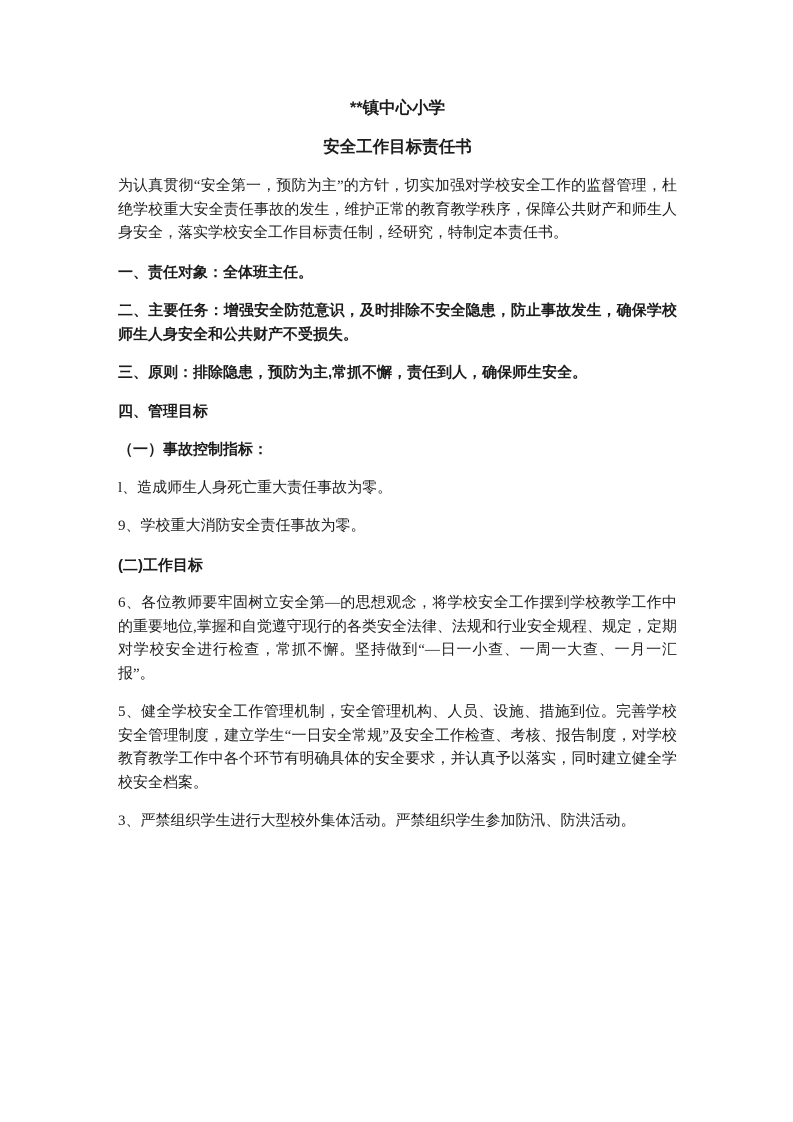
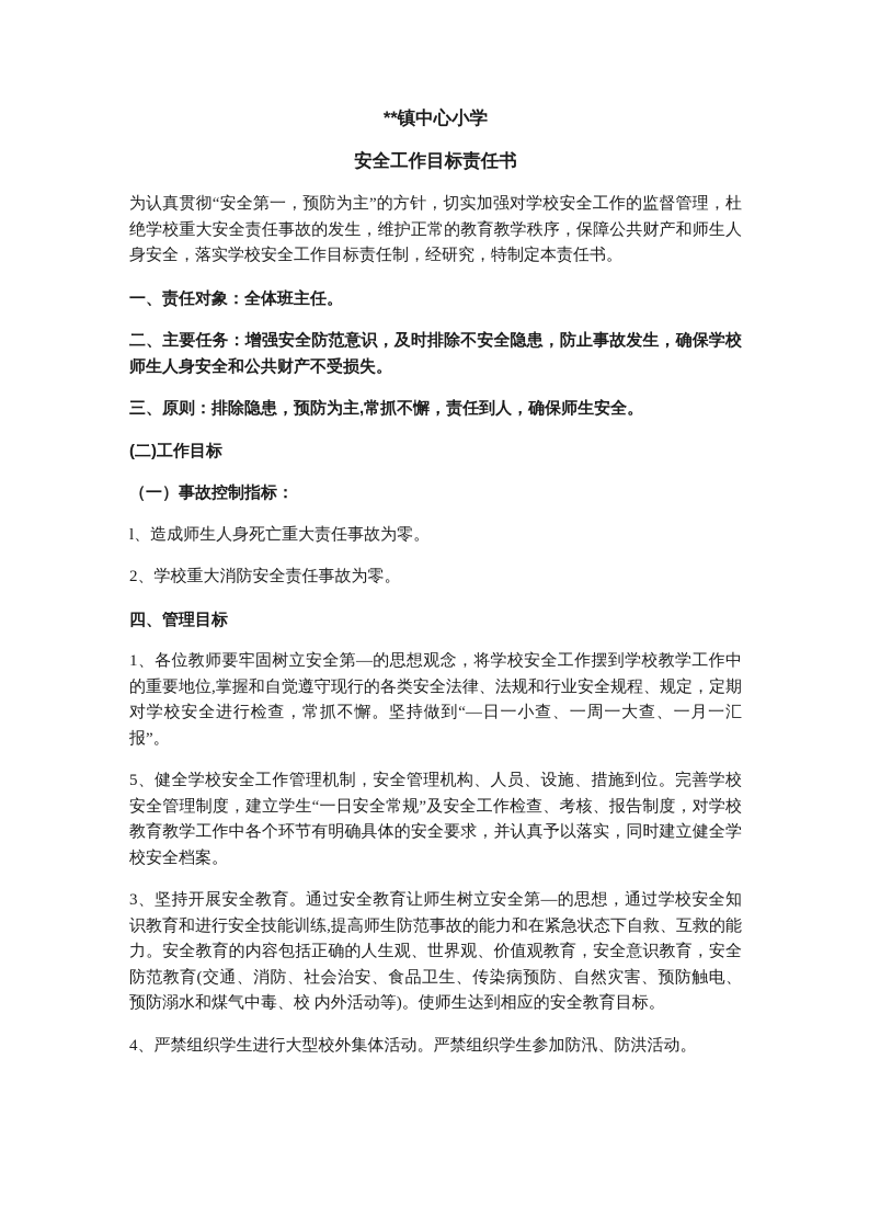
  **镇中心小学
  安全工作目标责任书
  为认真贯彻“安全第一，预防为主”的方针，切实加强对学校安全工作的监督管理，杜绝学校重大安全责任事故的发生，维护正常的教育教学秩序，保障公共财产和师生人身安全，落实学校安全工作目标责任制，经研究，特制定本责任书。
  一、责任对象：全体班主任。
  二、主要任务：增强安全防范意识，及时排除不安全隐患，防止事故发生，确保学校师生人身安全和公共财产不受损失。
  三、原则：排除隐患，预防为主,常抓不懈，责任到人，确保师生安全。
- 四、管理目标
+ (二)工作目标
  （一）事故控制指标：
  l、造成师生人身死亡重大责任事故为零。
- 9、学校重大消防安全责任事故为零。
+ 2、学校重大消防安全责任事故为零。
- (二)工作目标
+ 四、管理目标
- 6、各位教师要牢固树立安全第—的思想观念，将学校安全工作摆到学校教学工作中的重要地位,掌握和自觉遵守现行的各类安全法律、法规和行业安全规程、规定，定期对学校安全进行检查，常抓不懈。坚持做到“—日一小查、一周一大查、一月一汇报”。
+ 1、各位教师要牢固树立安全第—的思想观念，将学校安全工作摆到学校教学工作中的重要地位,掌握和自觉遵守现行的各类安全法律、法规和行业安全规程、规定，定期对学校安全进行检查，常抓不懈。坚持做到“—日一小查、一周一大查、一月一汇报”。
  5、健全学校安全工作管理机制，安全管理机构、人员、设施、措施到位。完善学校安全管理制度，建立学生“一日安全常规”及安全工作检查、考核、报告制度，对学校教育教学工作中各个环节有明确具体的安全要求，并认真予以落实，同时建立健全学校安全档案。
+ 3、坚持开展安全教育。通过安全教育让师生树立安全第—的思想，通过学校安全知识教育和进行安全技能训练,提高师生防范事故的能力和在紧急状态下自救、互救的能力。安全教育的内容包括正确的人生观、世界观、价值观教育，安全意识教育，安全防范教育(交通、消防、社会治安、食品卫生、传染病预防、自然灾害、预防触电、预防溺水和煤气中毒、校 内外活动等)。使师生达到相应的安全教育目标。
- 3、严禁组织学生进行大型校外集体活动。严禁组织学生参加防汛、防洪活动。
+ 4、严禁组织学生进行大型校外集体活动。严禁组织学生参加防汛、防洪活动。
